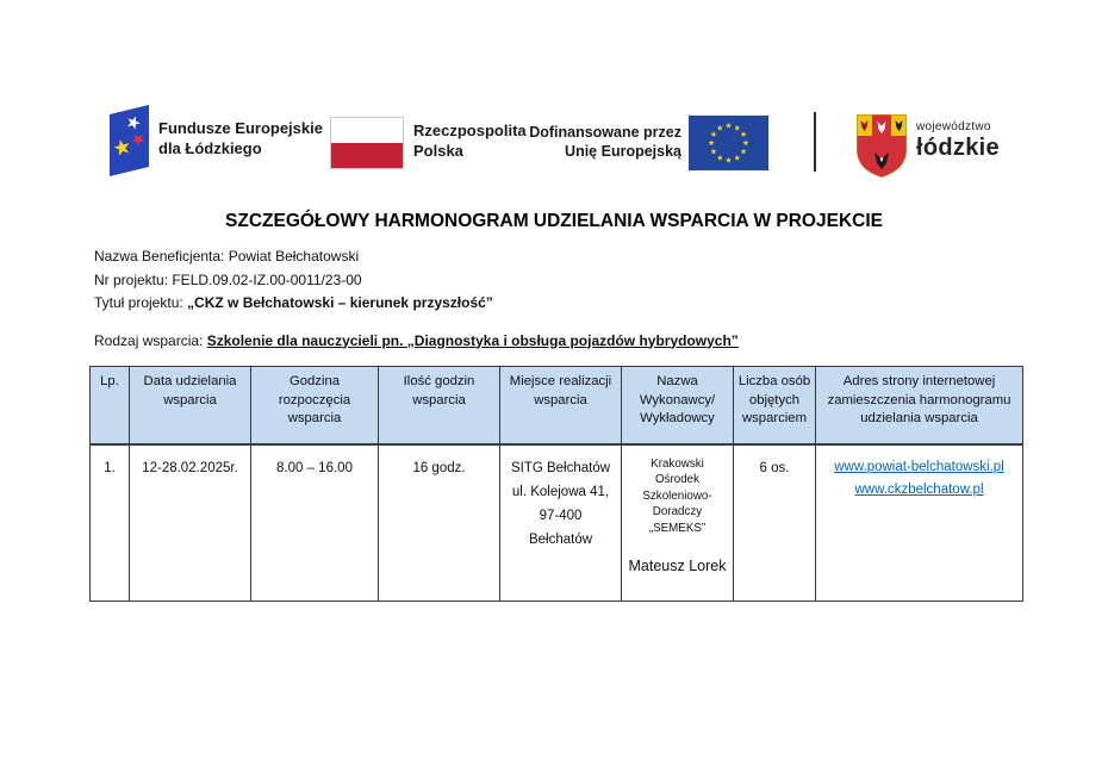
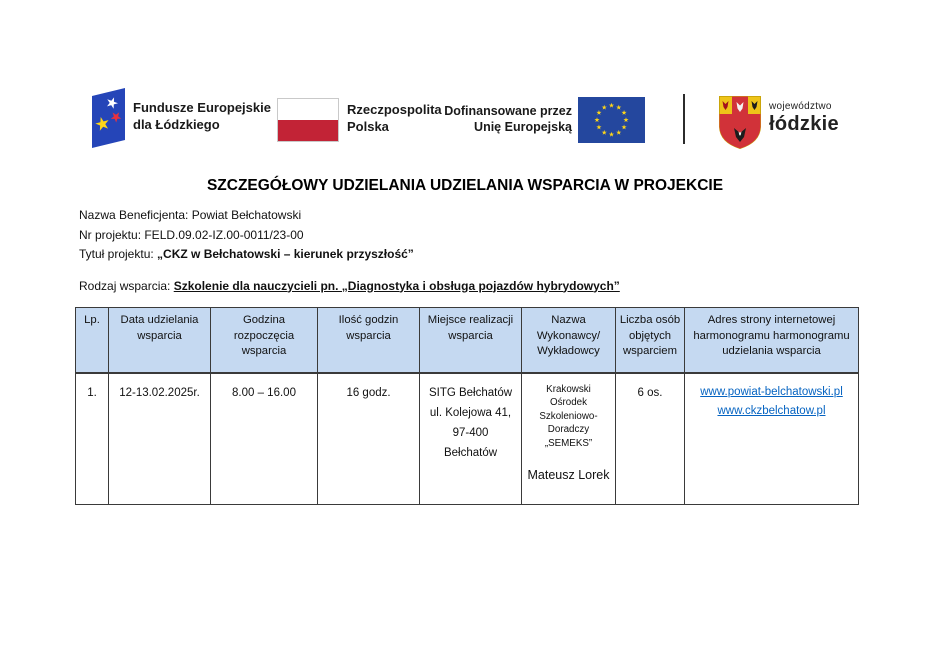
  Fundusze Europejskie
  dla Łódzkiego
  Rzeczpospolita
  Polska
  Dofinansowane przez
  Unię Europejską
  województwo
  łódzkie
- SZCZEGÓŁOWY HARMONOGRAM UDZIELANIA WSPARCIA W PROJEKCIE
+ SZCZEGÓŁOWY UDZIELANIA UDZIELANIA WSPARCIA W PROJEKCIE
  Nazwa Beneficjenta: Powiat Bełchatowski
  Nr projektu: FELD.09.02-IZ.00-0011/23-00
  Tytuł projektu: „CKZ w Bełchatowski – kierunek przyszłość”
  Rodzaj wsparcia: Szkolenie dla nauczycieli pn. „Diagnostyka i obsługa pojazdów hybrydowych”
- Lp.	Data udzielania wsparcia	Godzina rozpoczęcia wsparcia	Ilość godzin wsparcia	Miejsce realizacji wsparcia	Nazwa Wykonawcy/ Wykładowcy	Liczba osób objętych wsparciem	Adres strony internetowej zamieszczenia harmonogramu udzielania wsparcia
+ Lp.	Data udzielania wsparcia	Godzina rozpoczęcia wsparcia	Ilość godzin wsparcia	Miejsce realizacji wsparcia	Nazwa Wykonawcy/ Wykładowcy	Liczba osób objętych wsparciem	Adres strony internetowej harmonogramu harmonogramu udzielania wsparcia
- 1.	12-28.02.2025r.	8.00 – 16.00	16 godz.	SITG Bełchatów ul. Kolejowa 41, 97-400 Bełchatów	Krakowski Ośrodek Szkoleniowo- Doradczy „SEMEKS” Mateusz Lorek	6 os.	www.powiat-belchatowski.pl www.ckzbelchatow.pl
+ 1.	12-13.02.2025r.	8.00 – 16.00	16 godz.	SITG Bełchatów ul. Kolejowa 41, 97-400 Bełchatów	Krakowski Ośrodek Szkoleniowo- Doradczy „SEMEKS” Mateusz Lorek	6 os.	www.powiat-belchatowski.pl www.ckzbelchatow.pl
